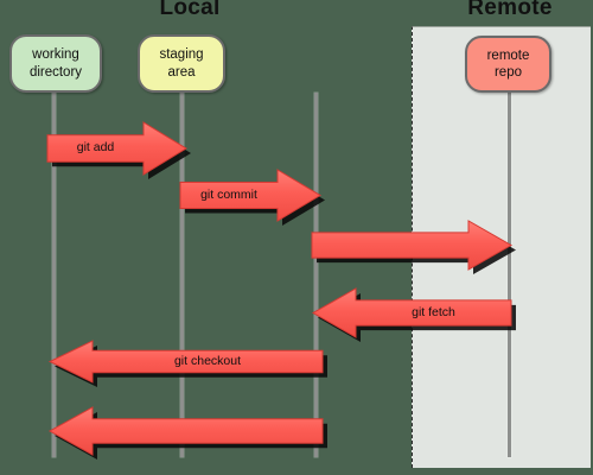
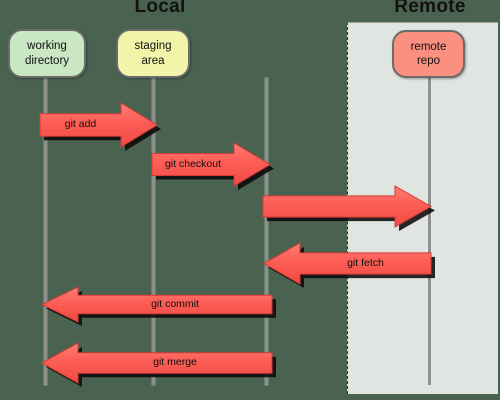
  Local
  Remote
  working
  directory
  staging
  area
  remote
  repo
  git add
- git commit
+ git checkout
  git fetch
- git checkout
+ git commit
+ git merge
